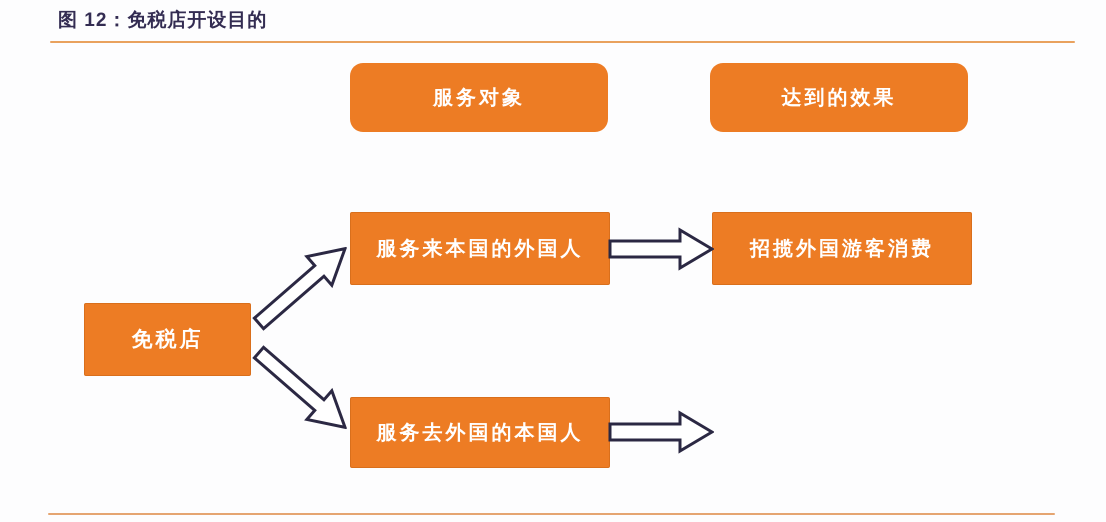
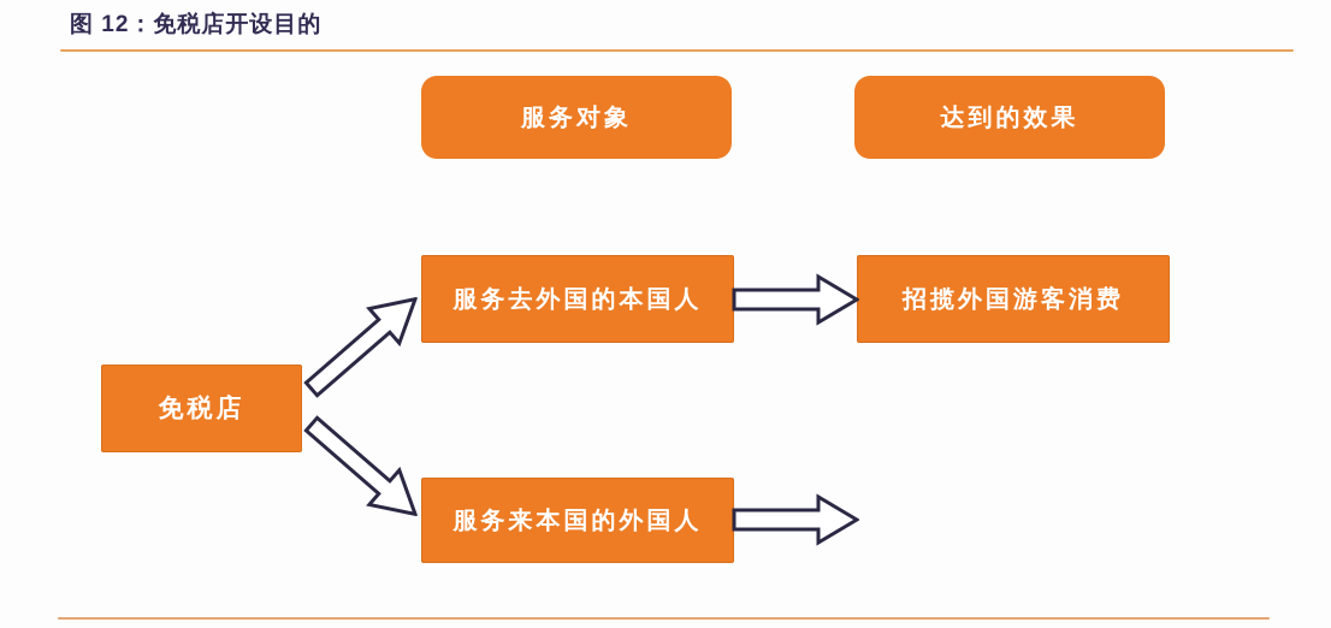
  图 12：免税店开设目的
  服务对象
  达到的效果
  免税店
- 服务来本国的外国人
+ 服务去外国的本国人
  招揽外国游客消费
- 服务去外国的本国人
+ 服务来本国的外国人
